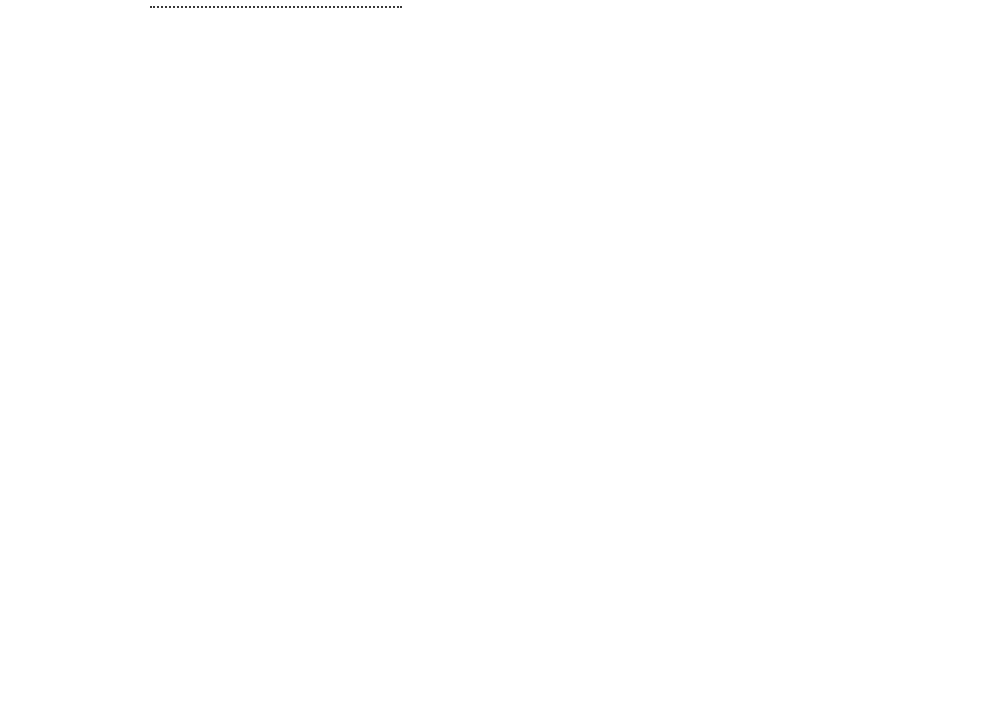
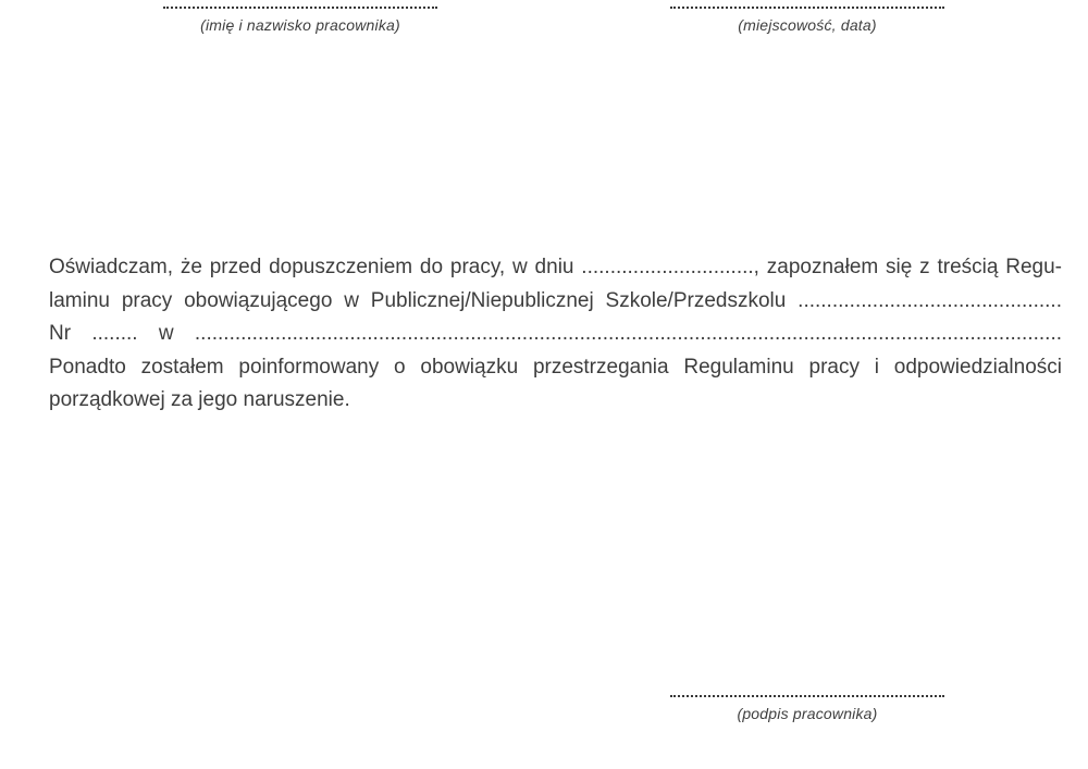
+ (imię i nazwisko pracownika)
+ (miejscowość, data)
+ Oświadczam, że przed dopuszczeniem do pracy, w dniu .............................., zapoznałem się z treścią Regu-
+ laminu pracy obowiązującego w Publicznej/Niepublicznej Szkole/Przedszkolu ..............................................
+ Nr ........ w .......................................................................................................................................................
+ Ponadto zostałem poinformowany o obowiązku przestrzegania Regulaminu pracy i odpowiedzialności
+ porządkowej za jego naruszenie.
+ (podpis pracownika)
